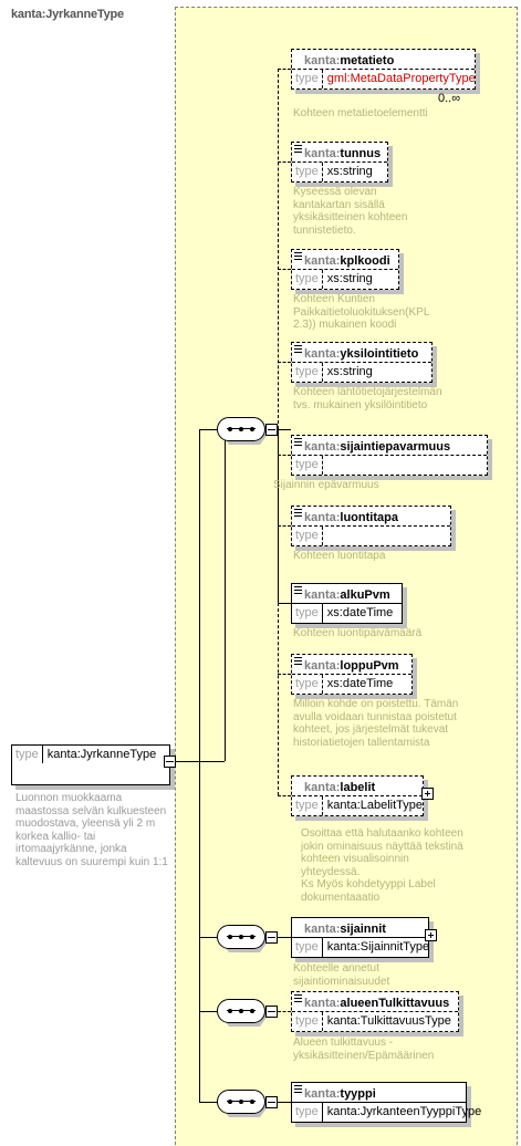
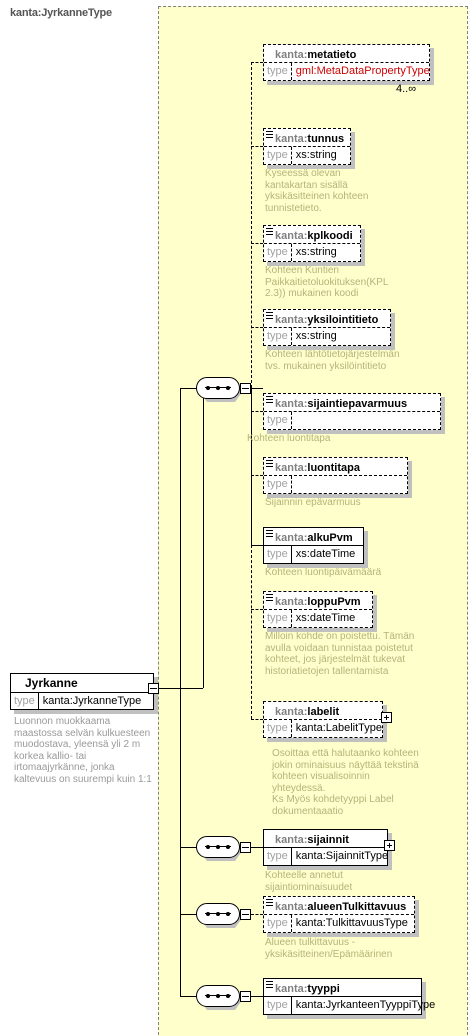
  kanta:JyrkanneType
+ Jyrkanne
  type
  kanta:JyrkanneType
  Luonnon muokkaama maastossa selvän kulkuesteen muodostava, yleensä yli 2 m korkea kallio- tai irtomaajyrkänne, jonka kaltevuus on suurempi kuin 1:1
  kanta:metatieto
  type
  gml:MetaDataPropertyType
- 0..∞
+ 4..∞
- Kohteen metatietoelementti
  kanta:tunnus
  type
  xs:string
  Kyseessä olevan kantakartan sisällä yksikäsitteinen kohteen tunnistetieto.
  kanta:kplkoodi
  type
  xs:string
  Kohteen Kuntien Paikkaitietoluokituksen(KPL 2.3)) mukainen koodi
  kanta:yksilointitieto
  type
  xs:string
  Kohteen lähtötietojärjestelmän tvs. mukainen yksilöintitieto
  kanta:sijaintiepavarmuus
  type
- Sijainnin epävarmuus
+ Kohteen luontitapa
  kanta:luontitapa
  type
- Kohteen luontitapa
+ Sijainnin epävarmuus
  kanta:alkuPvm
  type
  xs:dateTime
  Kohteen luontipäivämäärä
  kanta:loppuPvm
  type
  xs:dateTime
  Milloin kohde on poistettu. Tämän avulla voidaan tunnistaa poistetut kohteet, jos järjestelmät tukevat historiatietojen tallentamista
  kanta:labelit
  type
  kanta:LabelitType
  Osoittaa että halutaanko kohteen jokin ominaisuus näyttää tekstinä kohteen visualisoinnin yhteydessä.
  Ks Myös kohdetyyppi Label dokumentaaatio
  kanta:sijainnit
  type
  kanta:SijainnitType
  Kohteelle annetut sijaintiominaisuudet
  kanta:alueenTulkittavuus
  type
  kanta:TulkittavuusType
  Alueen tulkittavuus - yksikäsitteinen/Epämäärinen
  kanta:tyyppi
  type
  kanta:JyrkanteenTyyppiType
